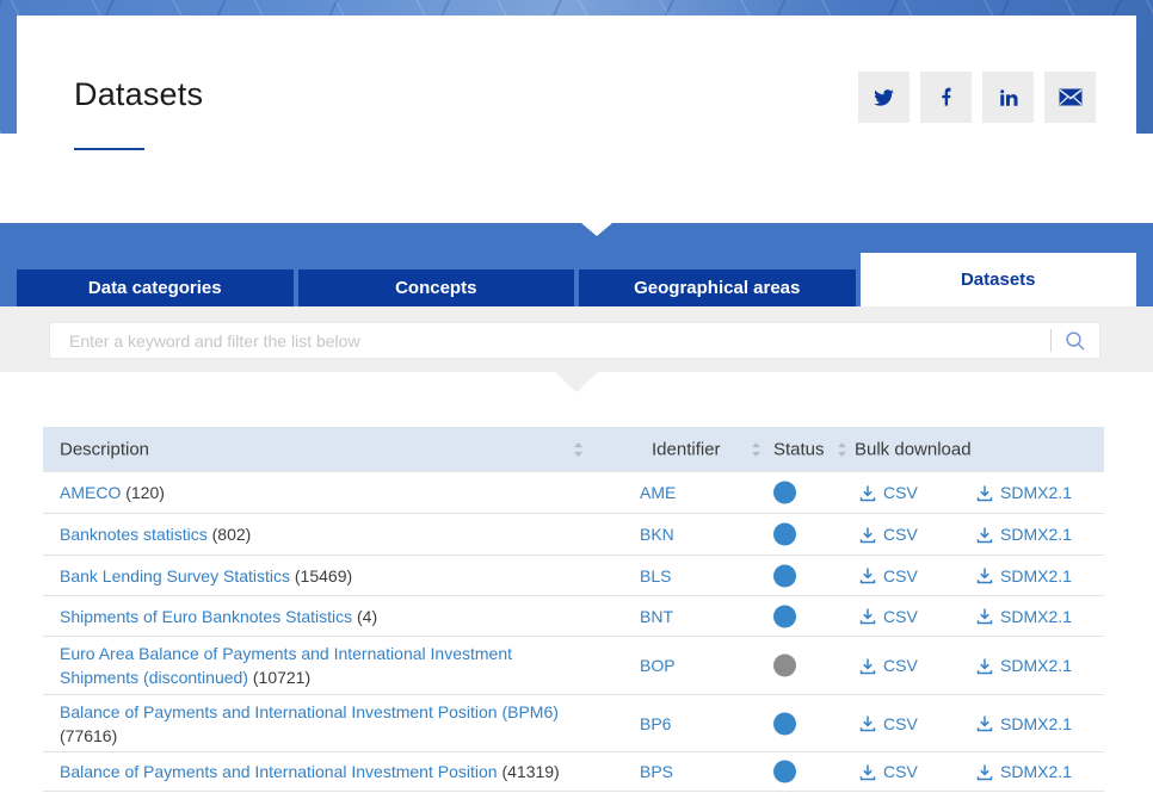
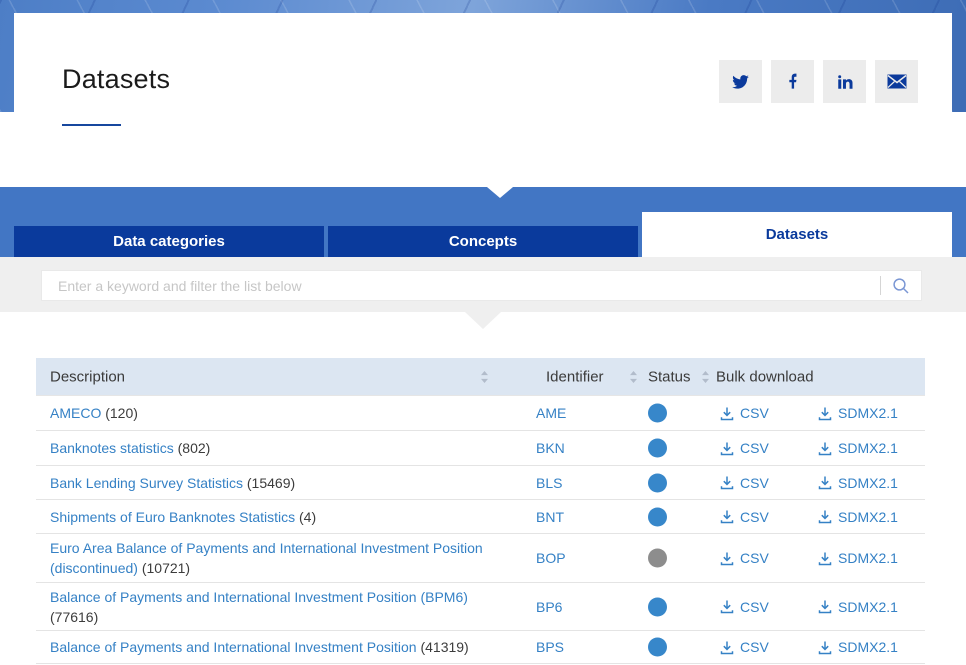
  Datasets
  Data categories
  Concepts
- Geographical areas
  Datasets
  Enter a keyword and filter the list below
  Description
  Identifier
  Status
  Bulk download
  AMECO (120)
  AME
  CSV
  SDMX2.1
  Banknotes statistics (802)
  BKN
  CSV
  SDMX2.1
  Bank Lending Survey Statistics (15469)
  BLS
  CSV
  SDMX2.1
  Shipments of Euro Banknotes Statistics (4)
  BNT
  CSV
  SDMX2.1
- Euro Area Balance of Payments and International Investment Shipments (discontinued) (10721)
+ Euro Area Balance of Payments and International Investment Position (discontinued) (10721)
  BOP
  CSV
  SDMX2.1
  Balance of Payments and International Investment Position (BPM6) (77616)
  BP6
  CSV
  SDMX2.1
  Balance of Payments and International Investment Position (41319)
  BPS
  CSV
  SDMX2.1
